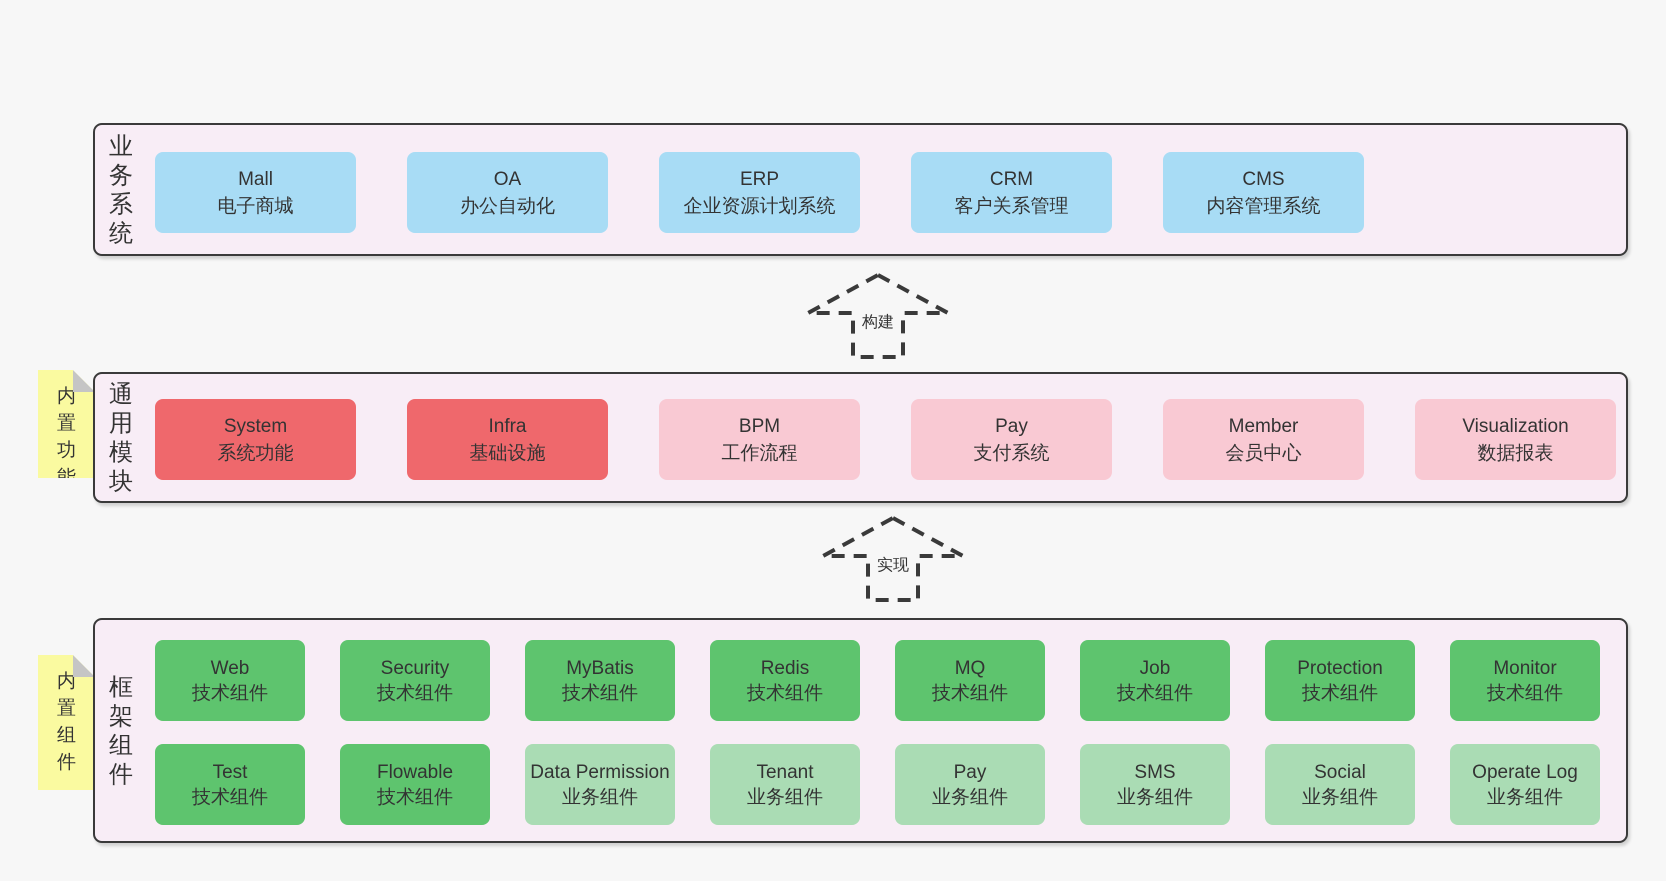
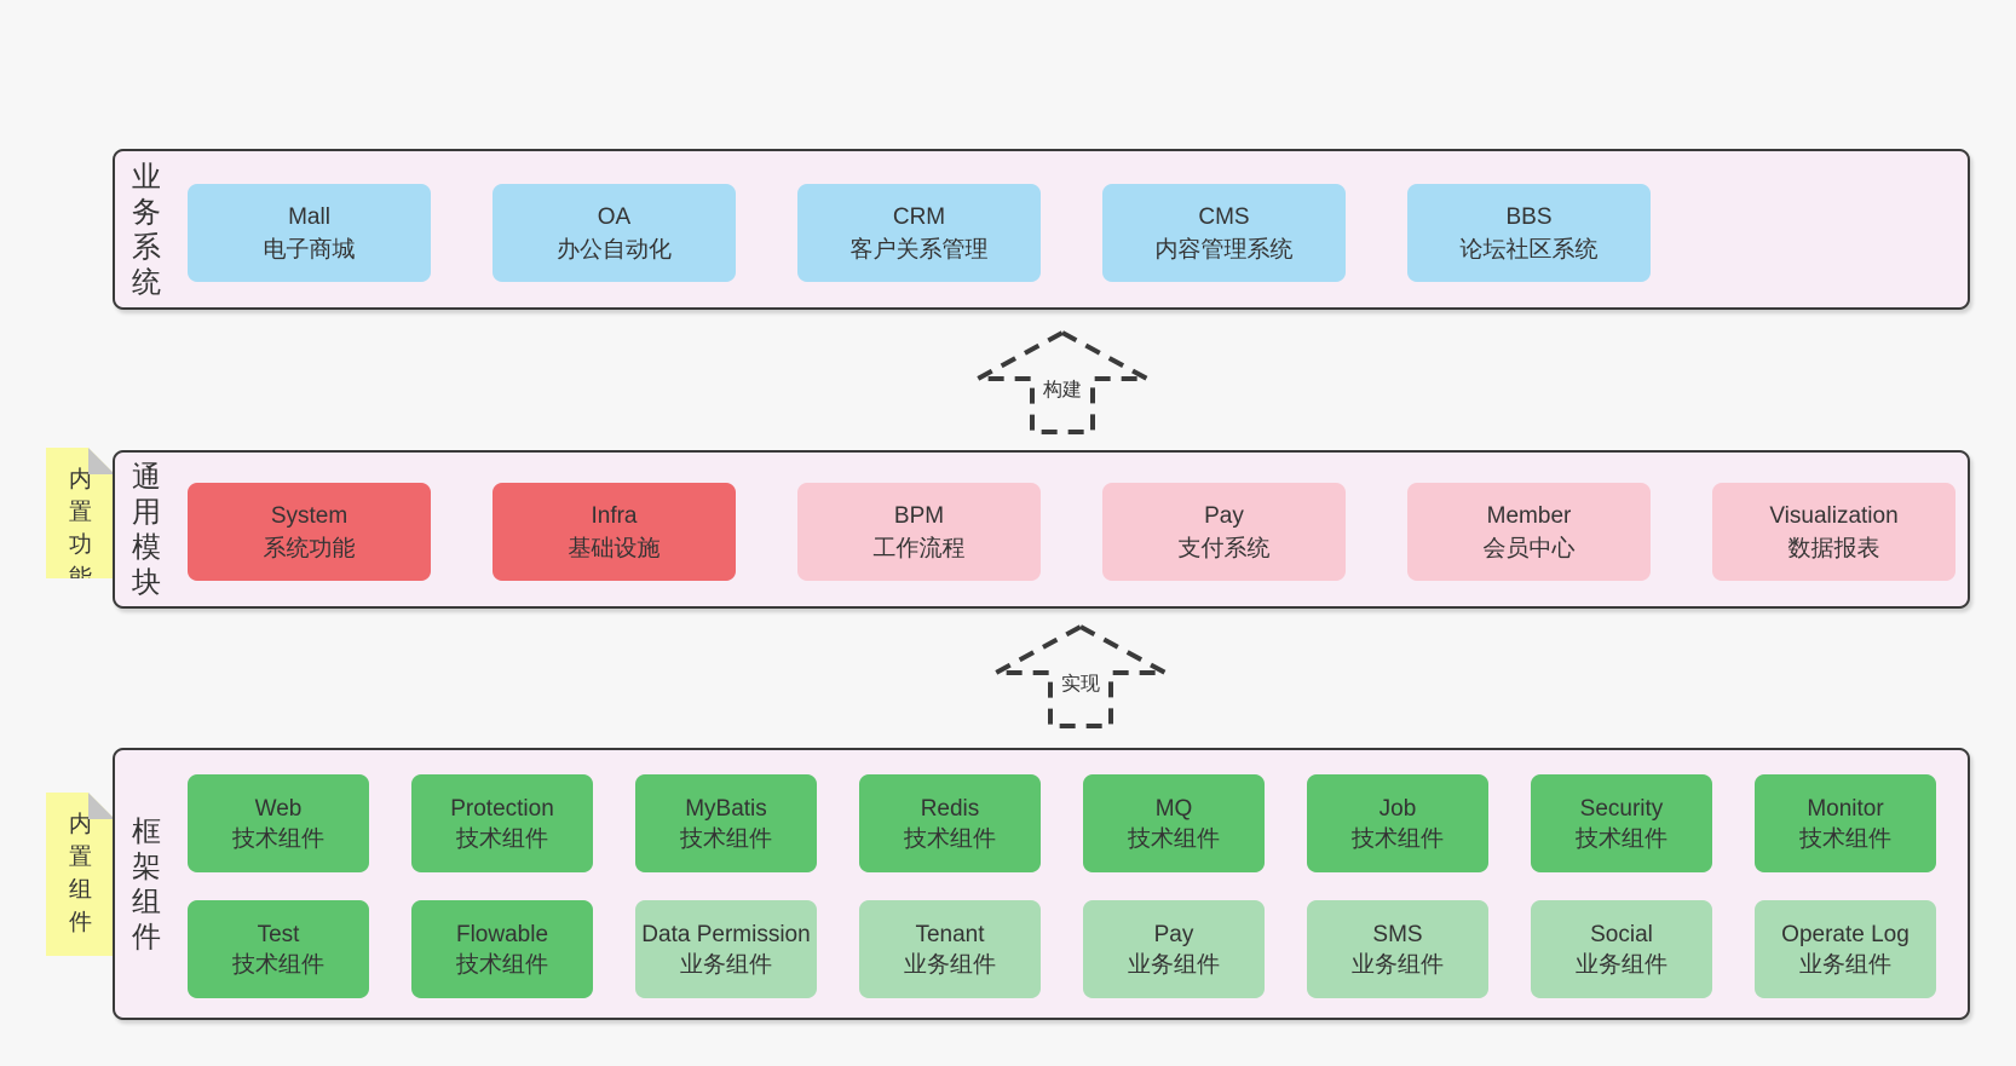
  内置功能
  内置组件
  构建
  实现
  业务系统
  Mall
  电子商城
  OA
  办公自动化
- ERP
- 企业资源计划系统
  CRM
  客户关系管理
  CMS
  内容管理系统
+ BBS
+ 论坛社区系统
  通用模块
  System
  系统功能
  Infra
  基础设施
  BPM
  工作流程
  Pay
  支付系统
  Member
  会员中心
  Visualization
  数据报表
  框架组件
  Web
  技术组件
- Security
+ Protection
  技术组件
  MyBatis
  技术组件
  Redis
  技术组件
  MQ
  技术组件
  Job
  技术组件
- Protection
+ Security
  技术组件
  Monitor
  技术组件
  Test
  技术组件
  Flowable
  技术组件
  Data Permission
  业务组件
  Tenant
  业务组件
  Pay
  业务组件
  SMS
  业务组件
  Social
  业务组件
  Operate Log
  业务组件
